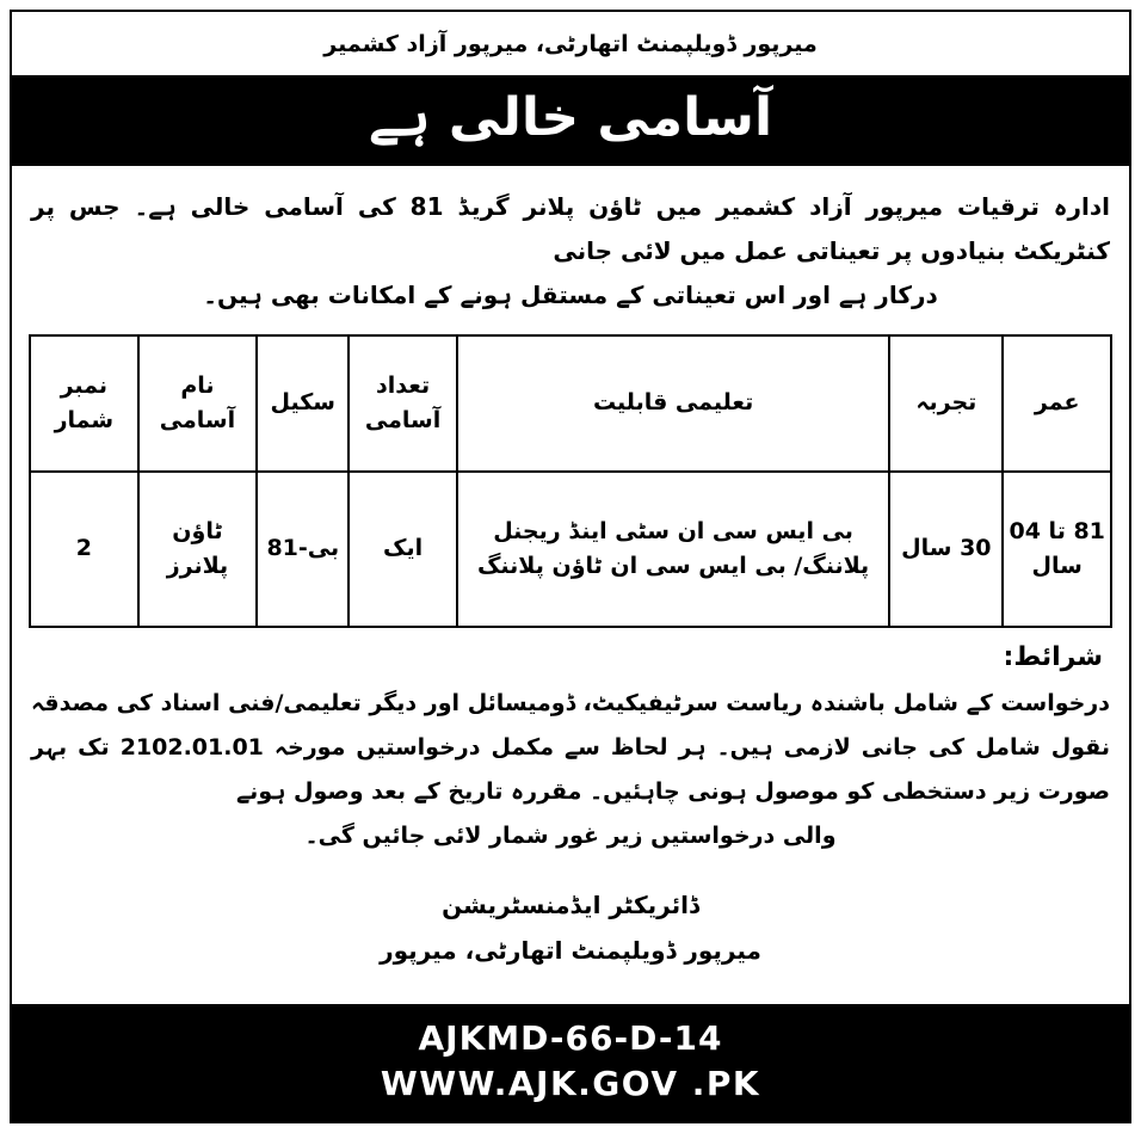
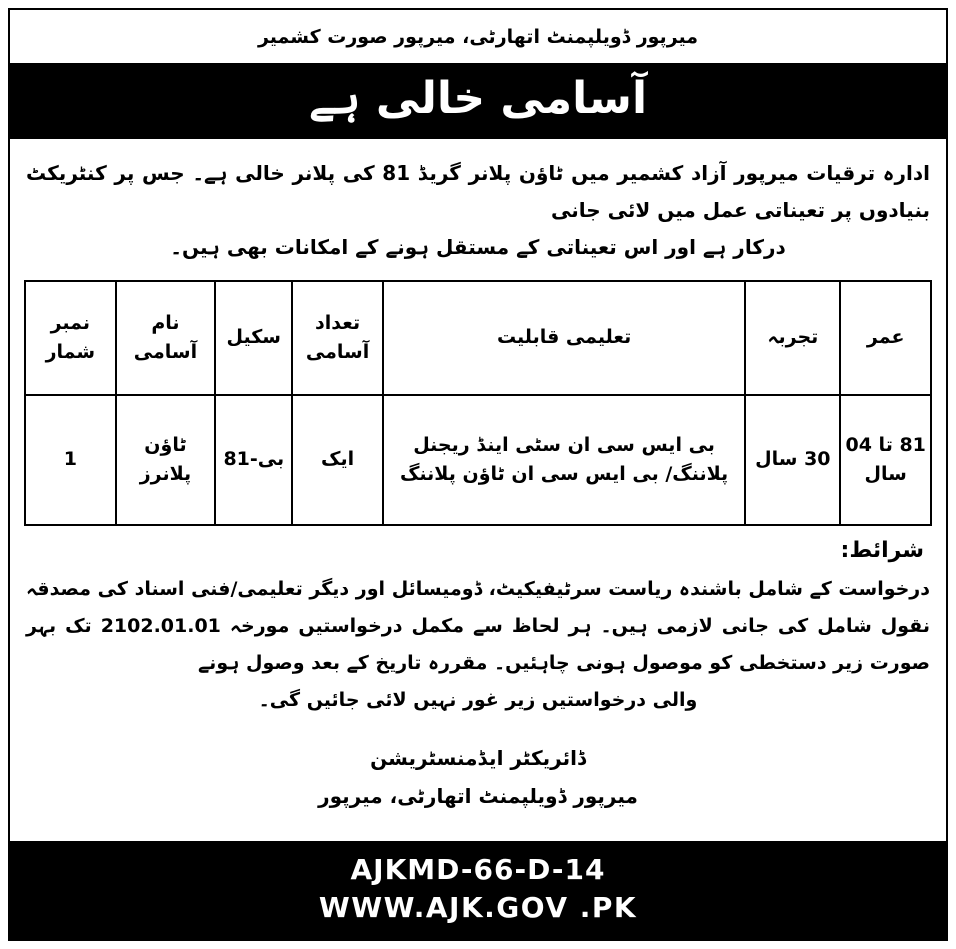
- میرپور ڈویلپمنٹ اتھارٹی، میرپور آزاد کشمیر
+ میرپور ڈویلپمنٹ اتھارٹی، میرپور صورت کشمیر
  آسامی خالی ہے
- ادارہ ترقیات میرپور آزاد کشمیر میں ٹاؤن پلانر گریڈ 18 کی آسامی خالی ہے۔ جس پر کنٹریکٹ بنیادوں پر تعیناتی عمل میں لائی جانی
+ ادارہ ترقیات میرپور آزاد کشمیر میں ٹاؤن پلانر گریڈ 18 کی پلانر خالی ہے۔ جس پر کنٹریکٹ بنیادوں پر تعیناتی عمل میں لائی جانی
  درکار ہے اور اس تعیناتی کے مستقل ہونے کے امکانات بھی ہیں۔
  عمر	تجربہ	تعلیمی قابلیت	تعداد آسامی	سکیل	نام آسامی	نمبر شمار
- 18 تا 40 سال	03 سال	بی ایس سی ان سٹی اینڈ ریجنل پلاننگ/ بی ایس سی ان ٹاؤن پلاننگ	ایک	بی-18	ٹاؤن پلانرز	2
+ 18 تا 40 سال	03 سال	بی ایس سی ان سٹی اینڈ ریجنل پلاننگ/ بی ایس سی ان ٹاؤن پلاننگ	ایک	بی-18	ٹاؤن پلانرز	1
  شرائط:
  درخواست کے شامل باشندہ ریاست سرٹیفیکیٹ، ڈومیسائل اور دیگر تعلیمی/فنی اسناد کی مصدقہ نقول شامل کی جانی لازمی ہیں۔ ہر لحاظ سے مکمل درخواستیں مورخہ 10.10.2012 تک بہر صورت زیر دستخطی کو موصول ہونی چاہئیں۔ مقررہ تاریخ کے بعد وصول ہونے
- والی درخواستیں زیر غور شمار لائی جائیں گی۔
+ والی درخواستیں زیر غور نہیں لائی جائیں گی۔
  ڈائریکٹر ایڈمنسٹریشن
  میرپور ڈویلپمنٹ اتھارٹی، میرپور
  AJKMD-66-D-14
  WWW.AJK.GOV .PK
